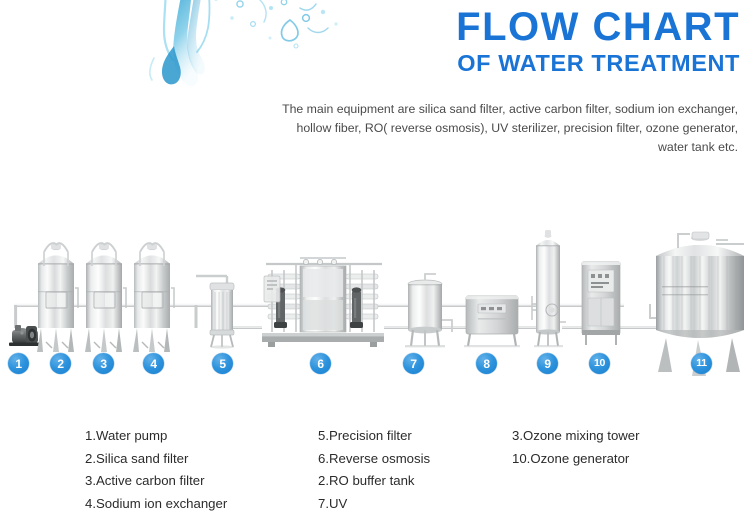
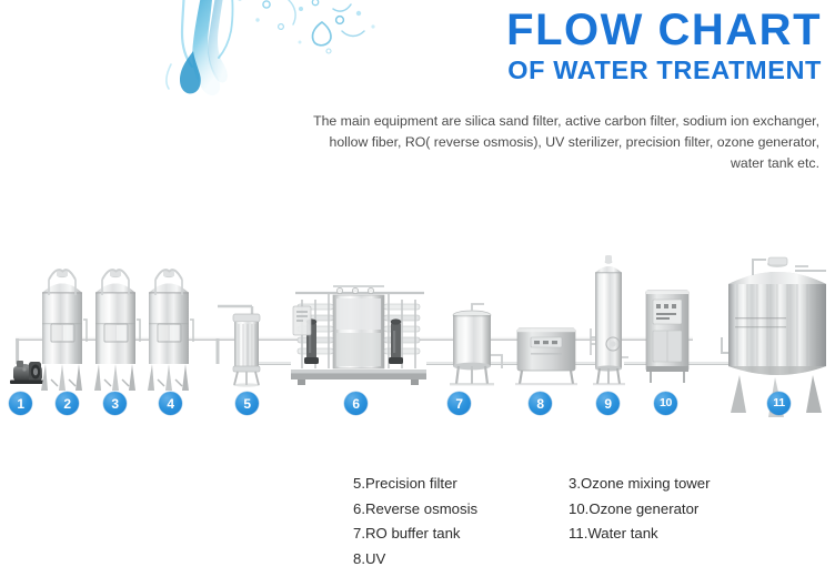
  FLOW CHART
  OF WATER TREATMENT
  The main equipment are silica sand filter, active carbon filter, sodium ion exchanger, hollow fiber, RO( reverse osmosis), UV sterilizer, precision filter, ozone generator, water tank etc.
  1
  2
  3
  4
  5
  6
  7
  8
  9
  10
  11
- 1.Water pump
- 2.Silica sand filter
- 3.Active carbon filter
- 4.Sodium ion exchanger
  5.Precision filter
  6.Reverse osmosis
- 2.RO buffer tank
+ 7.RO buffer tank
- 7.UV
+ 8.UV
  3.Ozone mixing tower
  10.Ozone generator
+ 11.Water tank
